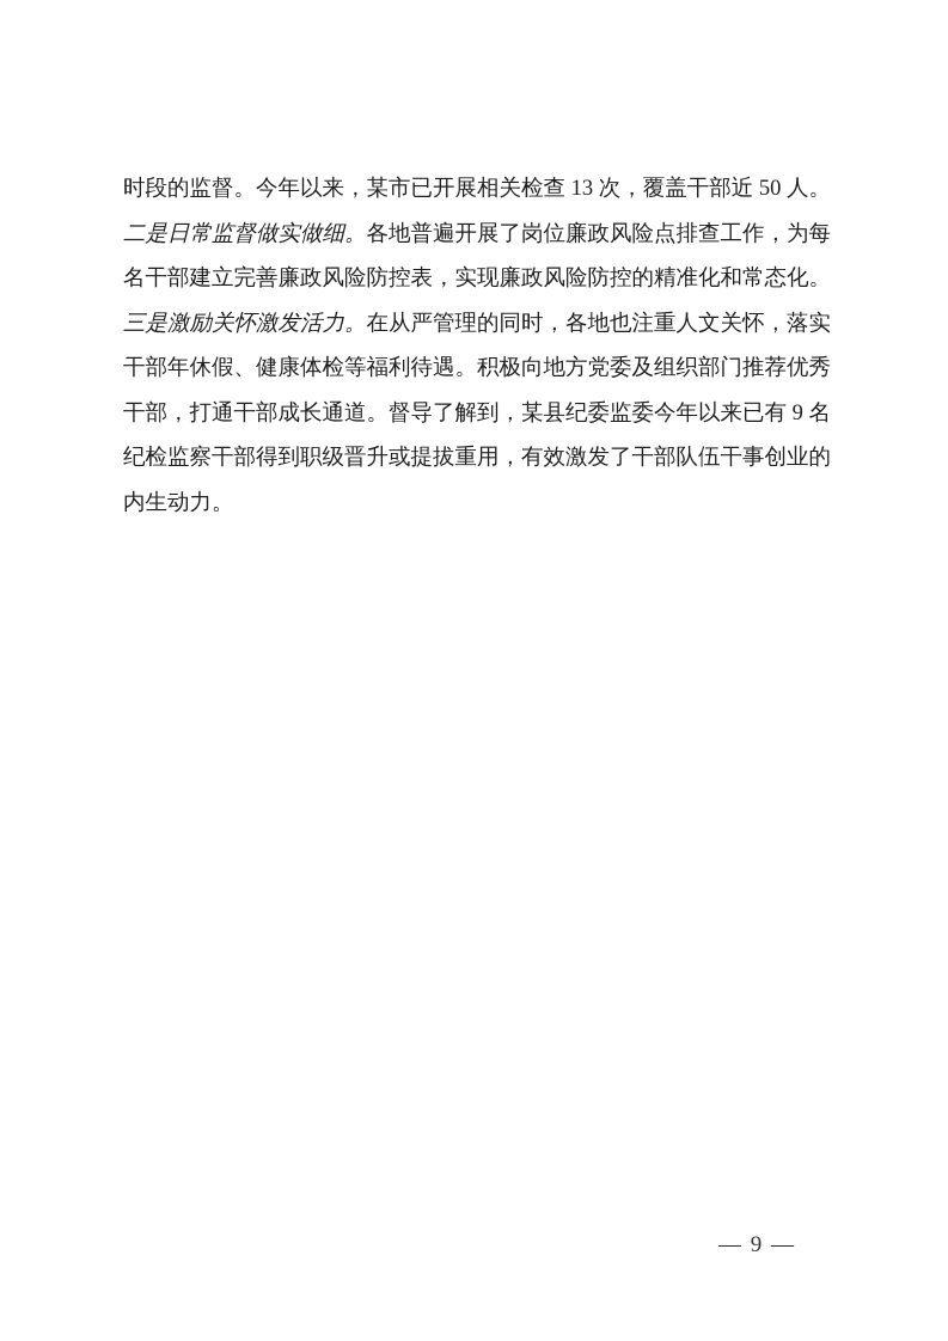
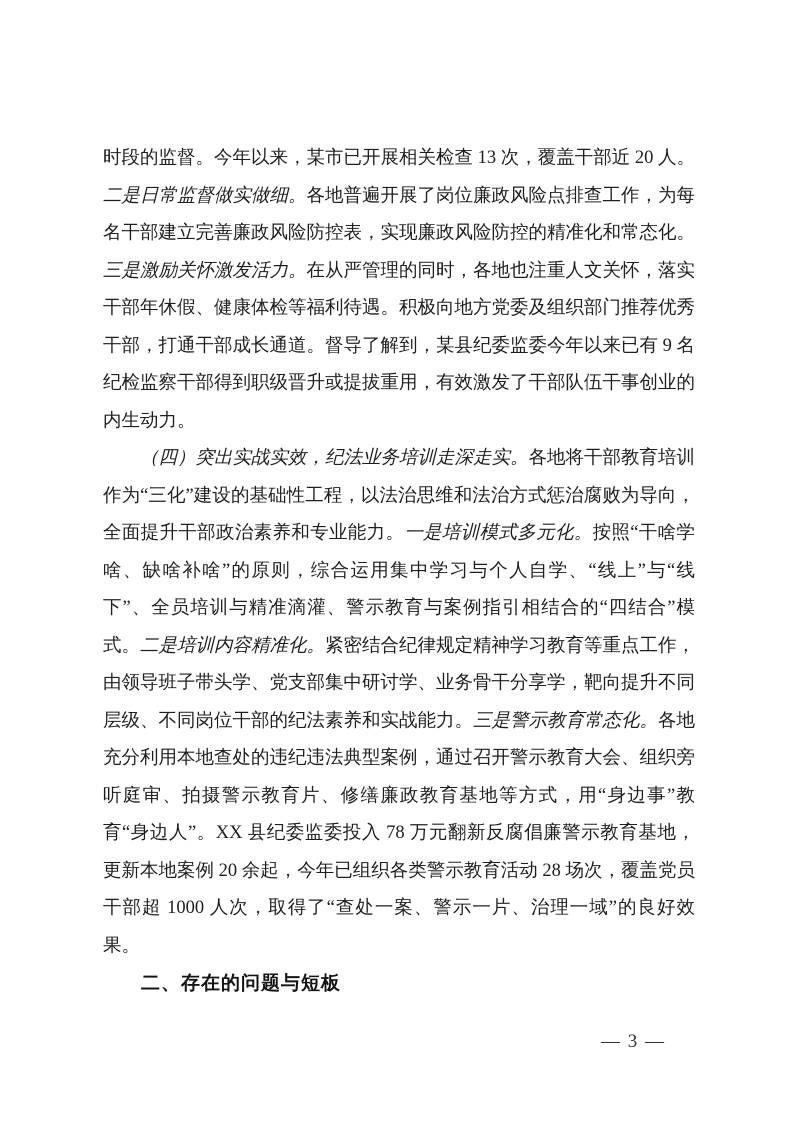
- 时段的监督。今年以来，某市已开展相关检查 13 次，覆盖干部近 50 人。二是日常监督做实做细。各地普遍开展了岗位廉政风险点排查工作，为每名干部建立完善廉政风险防控表，实现廉政风险防控的精准化和常态化。三是激励关怀激发活力。在从严管理的同时，各地也注重人文关怀，落实干部年休假、健康体检等福利待遇。积极向地方党委及组织部门推荐优秀干部，打通干部成长通道。督导了解到，某县纪委监委今年以来已有 9 名纪检监察干部得到职级晋升或提拔重用，有效激发了干部队伍干事创业的内生动力。
+ 时段的监督。今年以来，某市已开展相关检查 13 次，覆盖干部近 20 人。二是日常监督做实做细。各地普遍开展了岗位廉政风险点排查工作，为每名干部建立完善廉政风险防控表，实现廉政风险防控的精准化和常态化。三是激励关怀激发活力。在从严管理的同时，各地也注重人文关怀，落实干部年休假、健康体检等福利待遇。积极向地方党委及组织部门推荐优秀干部，打通干部成长通道。督导了解到，某县纪委监委今年以来已有 9 名纪检监察干部得到职级晋升或提拔重用，有效激发了干部队伍干事创业的内生动力。
+ （四）突出实战实效，纪法业务培训走深走实。各地将干部教育培训作为“三化”建设的基础性工程，以法治思维和法治方式惩治腐败为导向，全面提升干部政治素养和专业能力。一是培训模式多元化。按照“干啥学啥、缺啥补啥”的原则，综合运用集中学习与个人自学、“线上”与“线下”、全员培训与精准滴灌、警示教育与案例指引相结合的“四结合”模式。二是培训内容精准化。紧密结合纪律规定精神学习教育等重点工作，由领导班子带头学、党支部集中研讨学、业务骨干分享学，靶向提升不同层级、不同岗位干部的纪法素养和实战能力。三是警示教育常态化。各地充分利用本地查处的违纪违法典型案例，通过召开警示教育大会、组织旁听庭审、拍摄警示教育片、修缮廉政教育基地等方式，用“身边事”教育“身边人”。XX 县纪委监委投入 78 万元翻新反腐倡廉警示教育基地，更新本地案例 20 余起，今年已组织各类警示教育活动 28 场次，覆盖党员干部超 1000 人次，取得了“查处一案、警示一片、治理一域”的良好效果。
+ 二、存在的问题与短板
- — 9 —
+ — 3 —
